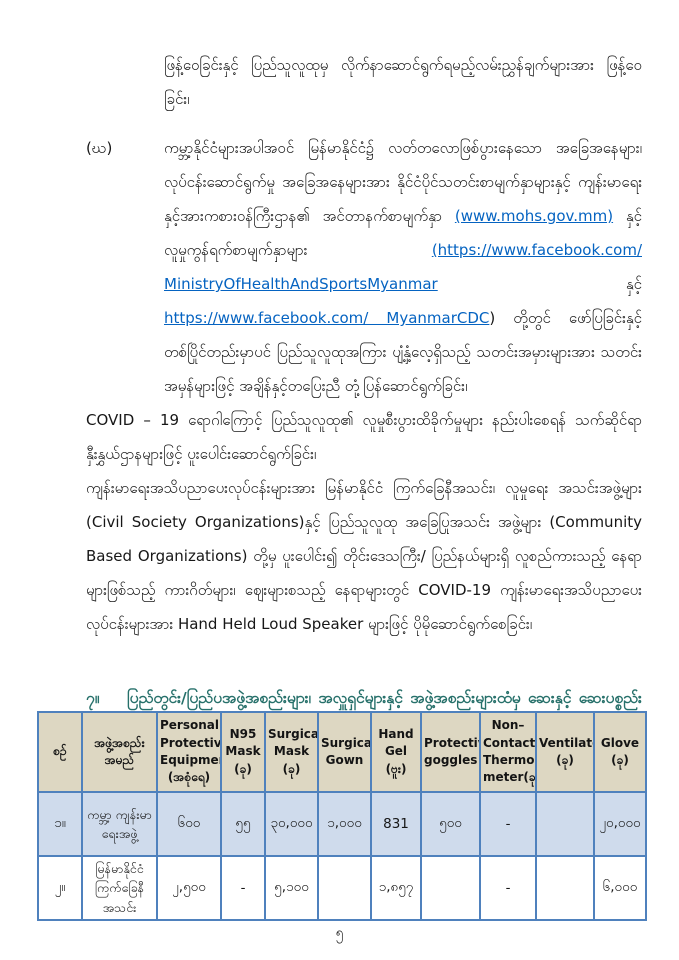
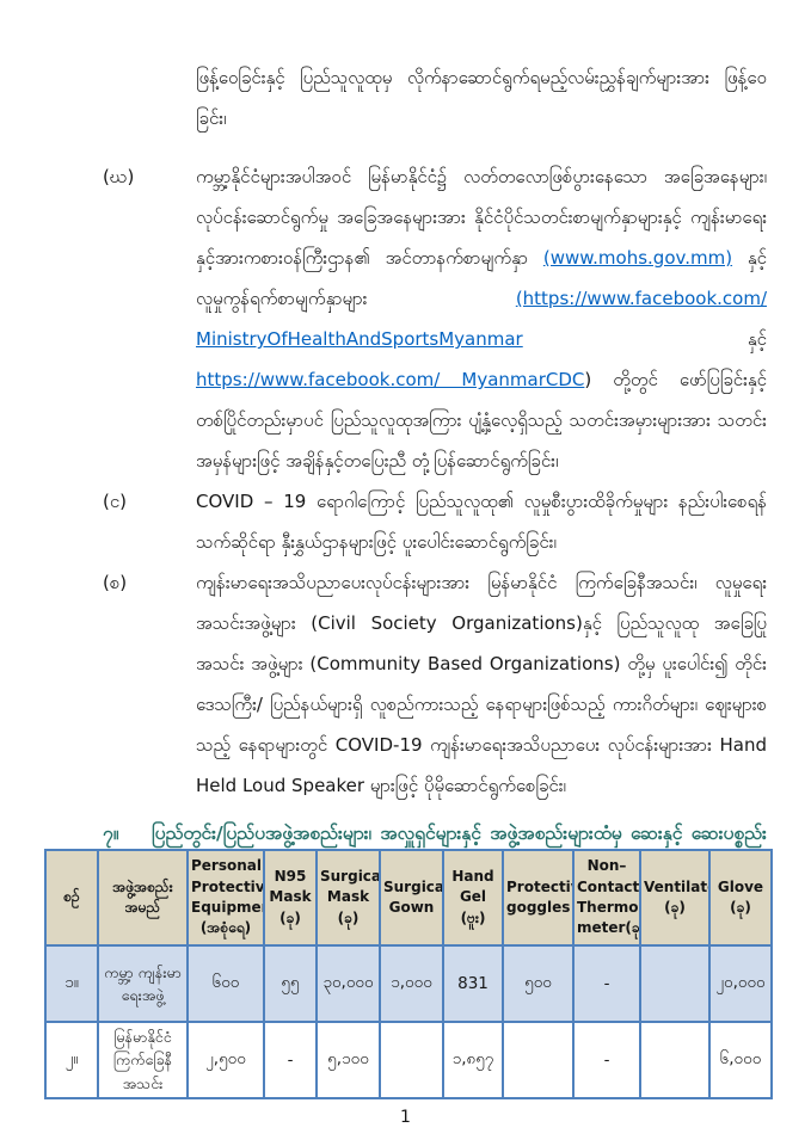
  ဖြန့်ဝေခြင်းနှင့် ပြည်သူလူထုမှ လိုက်နာဆောင်ရွက်ရမည့်လမ်းညွှန်ချက်များအား ဖြန့်ဝေခြင်း၊
  (ဃ)
  ကမ္ဘာ့နိုင်ငံများအပါအဝင် မြန်မာနိုင်ငံ၌ လတ်တလောဖြစ်ပွားနေသော အခြေအနေများ၊ လုပ်ငန်းဆောင်ရွက်မှု အခြေအနေများအား နိုင်ငံပိုင်သတင်းစာမျက်နှာများနှင့် ကျန်းမာရေးနှင့်အားကစားဝန်ကြီးဌာန၏ အင်တာနက်စာမျက်နှာ (www.mohs.gov.mm) နှင့် လူမှုကွန်ရက်စာမျက်နှာများ (https://www.facebook.com/ MinistryOfHealthAndSportsMyanmar နှင့် https://www.facebook.com/ MyanmarCDC) တို့တွင် ဖော်ပြခြင်းနှင့် တစ်ပြိုင်တည်းမှာပင် ပြည်သူလူထုအကြား ပျံ့နှံ့လေ့ရှိသည့် သတင်းအမှားများအား သတင်းအမှန်များဖြင့် အချိန်နှင့်တပြေးညီ တုံ့ပြန်ဆောင်ရွက်ခြင်း၊
+ (င)
  COVID – 19 ရောဂါကြောင့် ပြည်သူလူထု၏ လူမှုစီးပွားထိခိုက်မှုများ နည်းပါးစေရန် သက်ဆိုင်ရာ နှီးနွှယ်ဌာနများဖြင့် ပူးပေါင်းဆောင်ရွက်ခြင်း၊
+ (စ)
  ကျန်းမာရေးအသိပညာပေးလုပ်ငန်းများအား မြန်မာနိုင်ငံ ကြက်ခြေနီအသင်း၊ လူမှုရေး အသင်းအဖွဲ့များ (Civil Society Organizations)နှင့် ပြည်သူလူထု အခြေပြုအသင်း အဖွဲ့များ (Community Based Organizations) တို့မှ ပူးပေါင်း၍ တိုင်းဒေသကြီး/ ပြည်နယ်များရှိ လူစည်ကားသည့် နေရာများဖြစ်သည့် ကားဂိတ်များ၊ ဈေးများစသည့် နေရာများတွင် COVID-19 ကျန်းမာရေးအသိပညာပေး လုပ်ငန်းများအား Hand Held Loud Speaker များဖြင့် ပိုမိုဆောင်ရွက်စေခြင်း၊
  ၇။
  စဉ်	အဖွဲ့အစည်း အမည်	Personal Protectiv Equipme (အစုံရေ)	N95 Mask (ခု)	Surgica Mask (ခု)	Surgica Gown	Hand Gel (ဗူး)	Protecti goggles	Non– Contact Thermo meter(ခု	Ventilat (ခု)	Glove (ခု)
  ၁။	ကမ္ဘာ့ ကျန်းမာ ရေးအဖွဲ့	၆၀၀	၅၅	၃၀,၀၀၀	၁,၀၀၀	831	၅၀၀	-		၂၀,၀၀၀
  ၂။	မြန်မာနိုင်ငံ ကြက်ခြေနီ အသင်း	၂,၅၀၀	-	၅,၁၀၀		၁,၈၅၇		-		၆,၀၀၀
- ၅
+ 1
